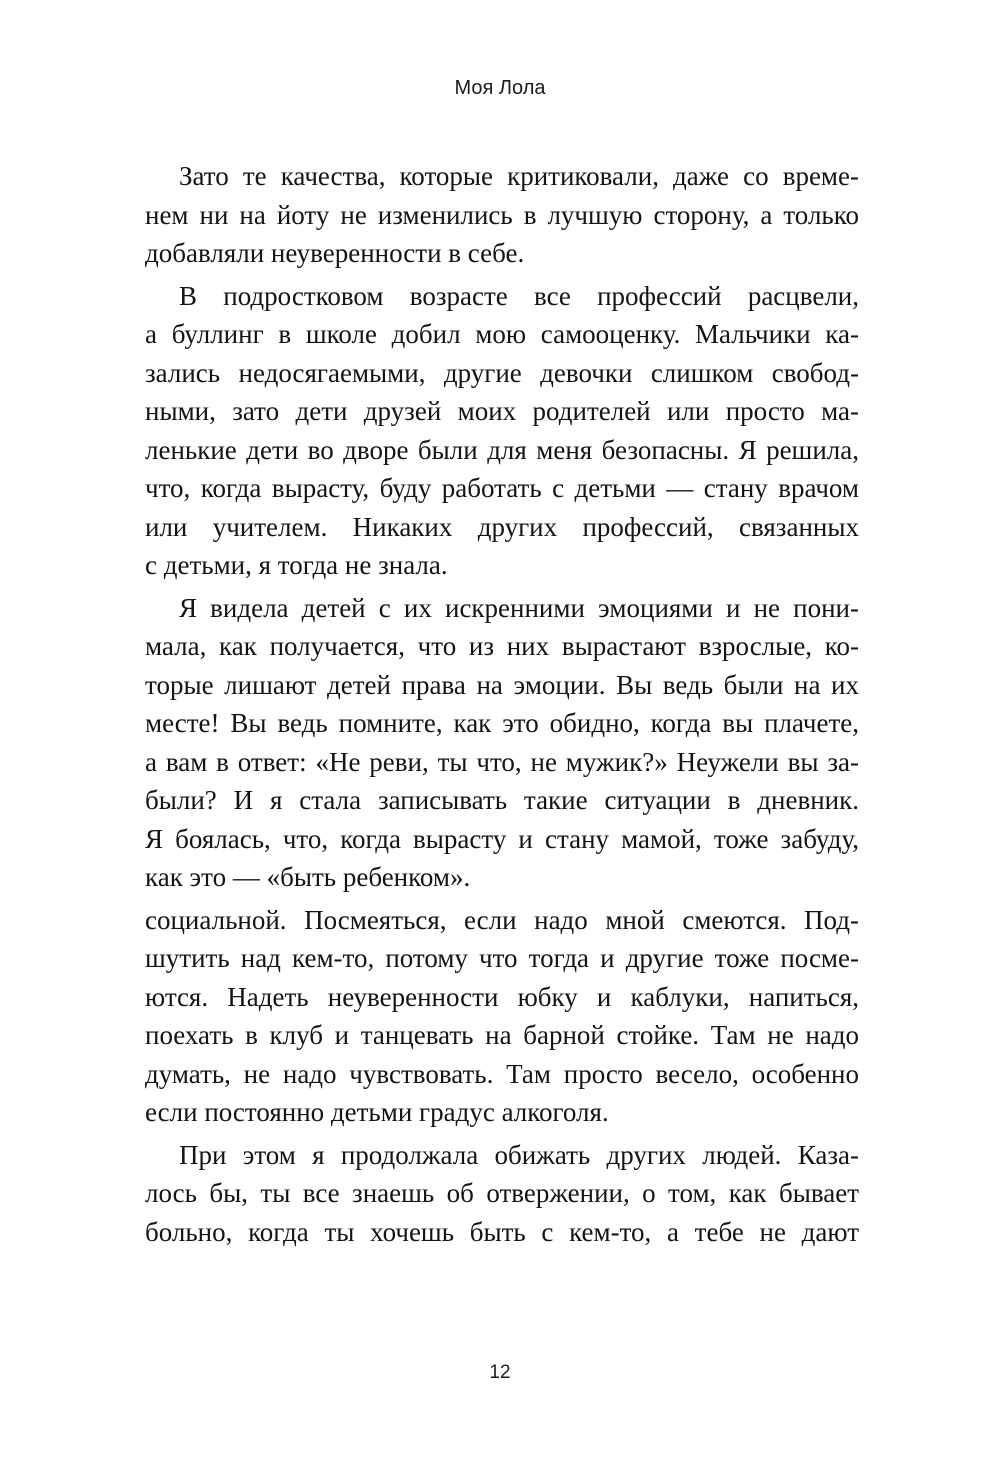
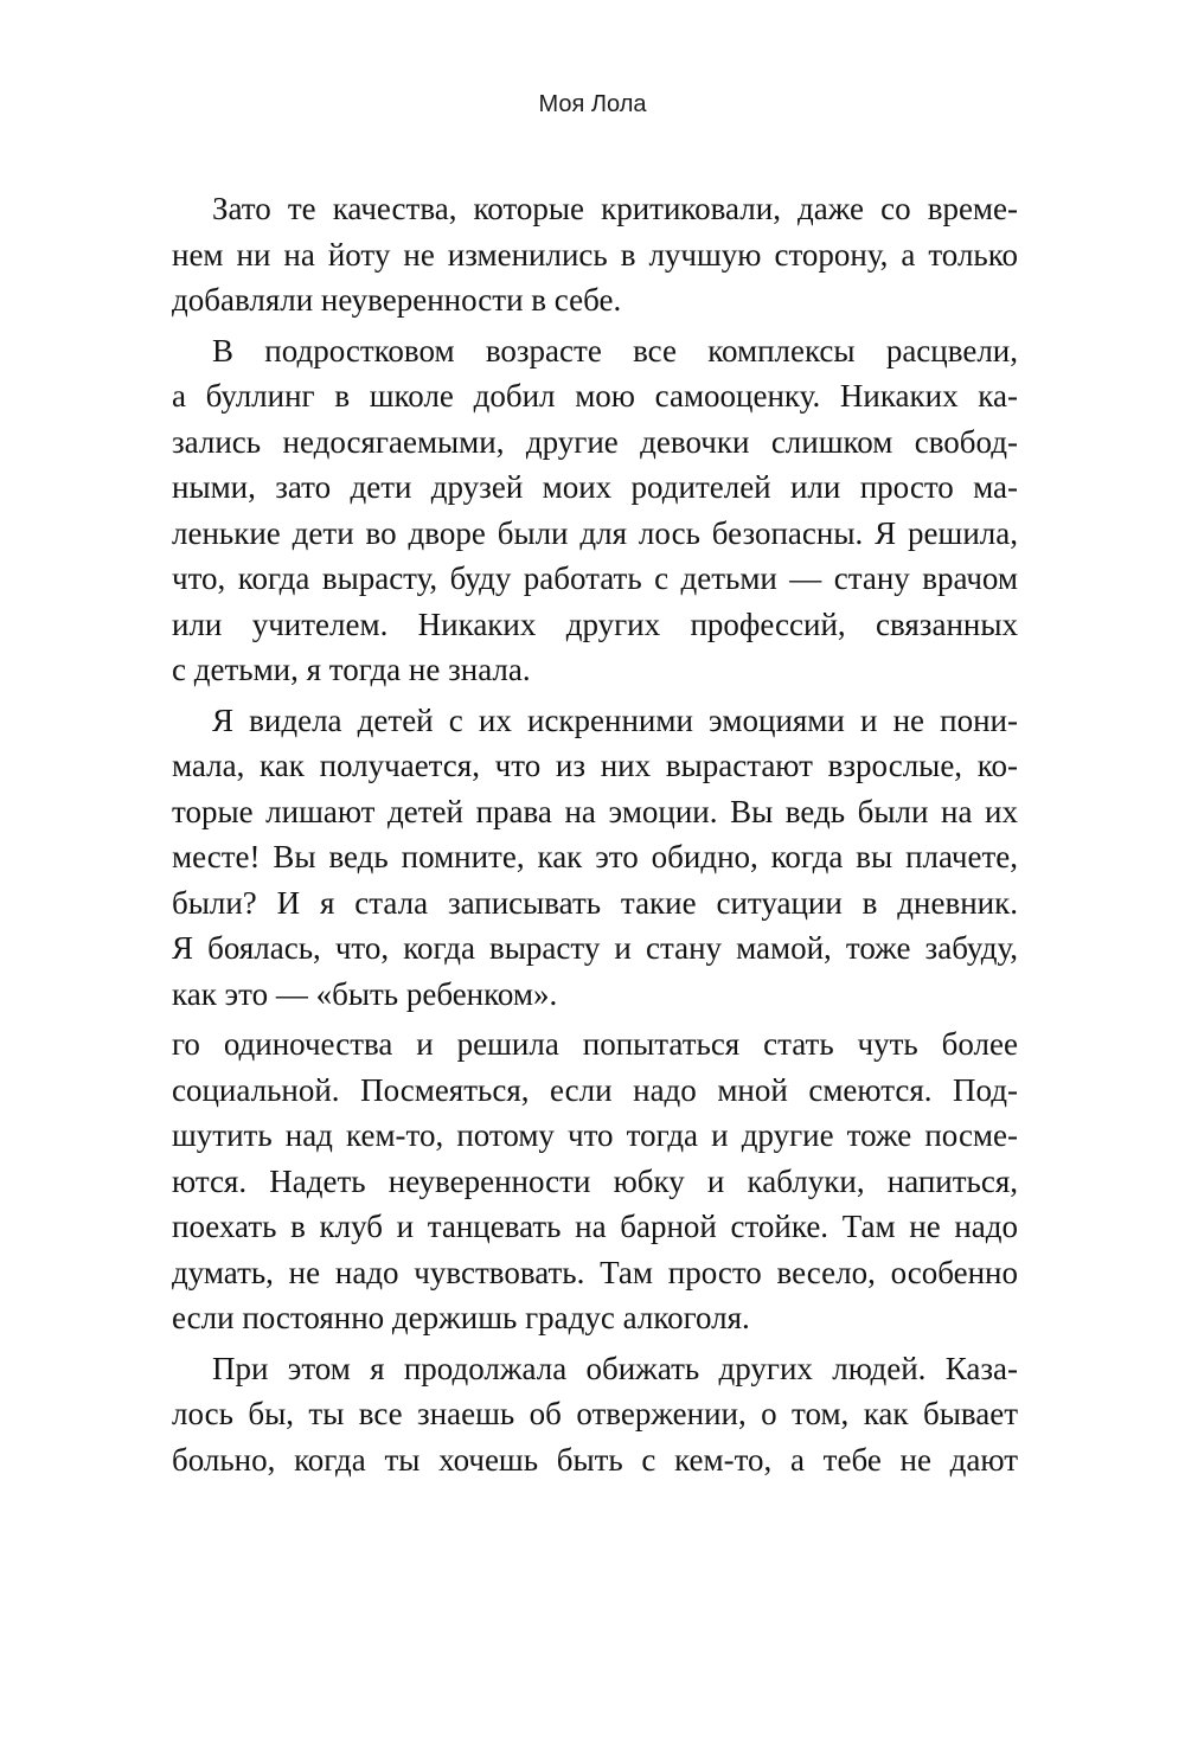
  Моя Лола
  Зато те качества, которые критиковали, даже со време-
  нем ни на йоту не изменились в лучшую сторону, а только
  добавляли неуверенности в себе.
- В подростковом возрасте все профессий расцвели,
+ В подростковом возрасте все комплексы расцвели,
- а буллинг в школе добил мою самооценку. Мальчики ка-
+ а буллинг в школе добил мою самооценку. Никаких ка-
  зались недосягаемыми, другие девочки слишком свобод-
  ными, зато дети друзей моих родителей или просто ма-
- ленькие дети во дворе были для меня безопасны. Я решила,
+ ленькие дети во дворе были для лось безопасны. Я решила,
  что, когда вырасту, буду работать с детьми — стану врачом
  или учителем. Никаких других профессий, связанных
  с детьми, я тогда не знала.
  Я видела детей с их искренними эмоциями и не пони-
  мала, как получается, что из них вырастают взрослые, ко-
  торые лишают детей права на эмоции. Вы ведь были на их
  месте! Вы ведь помните, как это обидно, когда вы плачете,
- а вам в ответ: «Не реви, ты что, не мужик?» Неужели вы за-
  были? И я стала записывать такие ситуации в дневник.
  Я боялась, что, когда вырасту и стану мамой, тоже забуду,
  как это — «быть ребенком».
+ го одиночества и решила попытаться стать чуть более
  социальной. Посмеяться, если надо мной смеются. Под-
  шутить над кем-то, потому что тогда и другие тоже посме-
  ются. Надеть неуверенности юбку и каблуки, напиться,
  поехать в клуб и танцевать на барной стойке. Там не надо
  думать, не надо чувствовать. Там просто весело, особенно
- если постоянно детьми градус алкоголя.
+ если постоянно держишь градус алкоголя.
  При этом я продолжала обижать других людей. Каза-
  лось бы, ты все знаешь об отвержении, о том, как бывает
  больно, когда ты хочешь быть с кем-то, а тебе не дают
- 12
